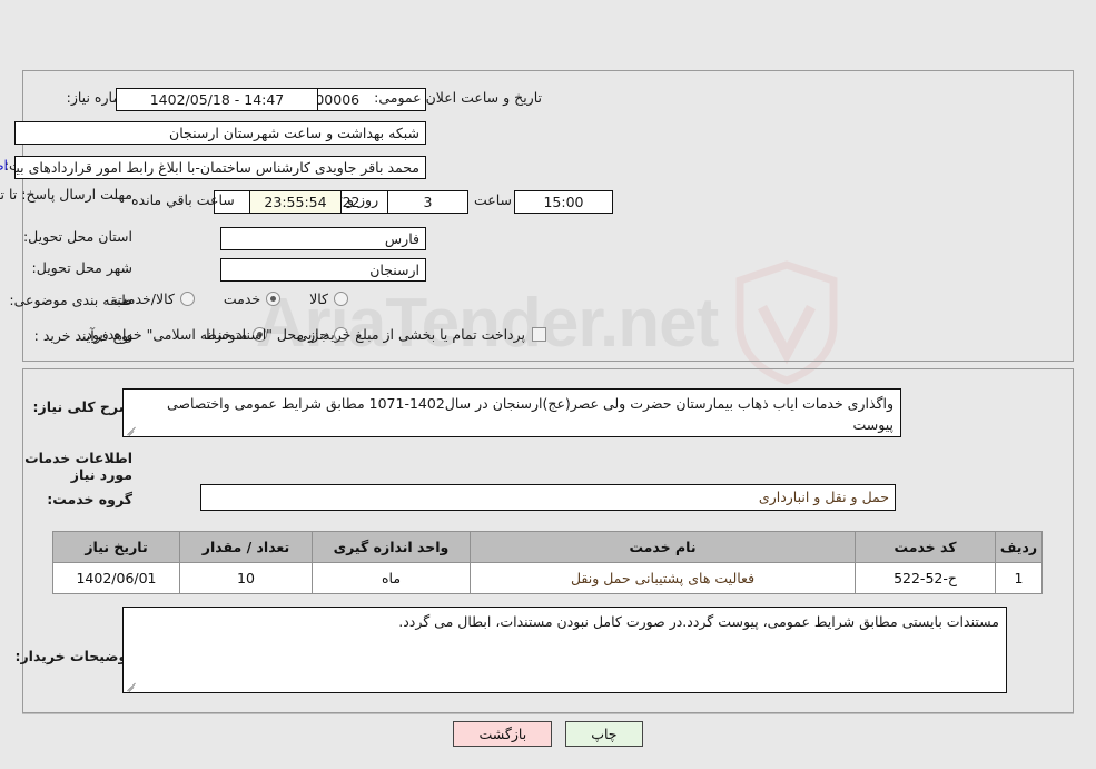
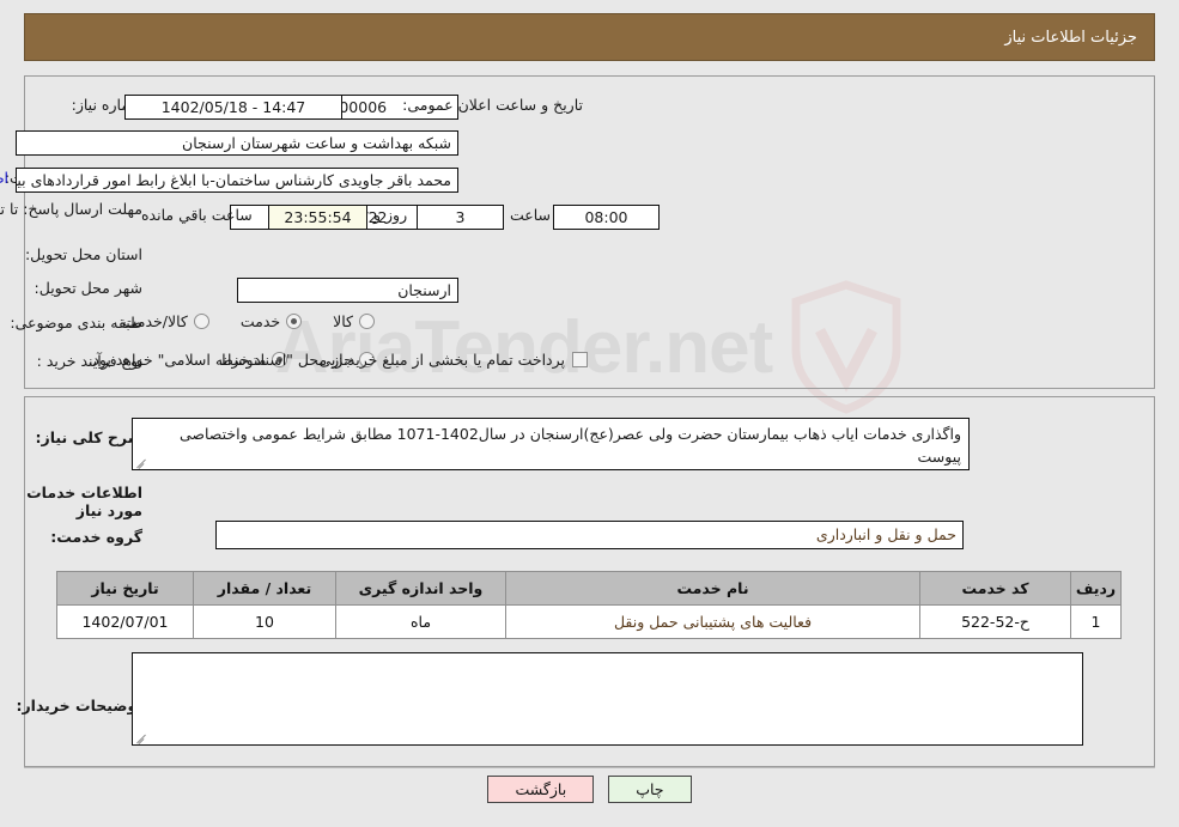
  AriaTender.net
+ جزئیات اطلاعات نیاز
  اره نیاز:
  تاریخ و ساعت اعلان عمومی:
  1402/05/18 - 14:47
  شبکه بهداشت و ساعت شهرستان ارسنجان
  محمد باقر جاویدی کارشناس ساختمان-با ابلاغ رابط امور قراردادهای بی
  مهلت ارسال پاسخ: تا ت
  ساعت
- 15:00
+ 08:00
  3
  روز و
  23:55:54
  ساعت باقي مانده
  استان محل تحویل:
- فارس
  شهر محل تحویل:
  ارسنجان
  طبقه بندی موضوعی:
  کالا
  خدمت
  کالا/خدمت
  نوع فرآیند خرید :
  جزیی
  متوسط
  پرداخت تمام یا بخشی از مبلغ خرید،از محل "اسناد خزانه اسلامی" خواهد بود.
  رح کلی نیاز:
  واگذاری خدمات ایاب ذهاب بیمارستان حضرت ولی عصر(عج)ارسنجان در سال1402-1071 مطابق شرایط عمومی واختصاصی پیوست
  اطلاعات خدمات مورد نیاز
  گروه خدمت:
  حمل و نقل و انبارداری
  ردیف	کد خدمت	نام خدمت	واحد اندازه گیری	تعداد / مقدار	تاریخ نیاز
- 1	ح-52-522	فعالیت های پشتیبانی حمل ونقل	ماه	10	1402/06/01
+ 1	ح-52-522	فعالیت های پشتیبانی حمل ونقل	ماه	10	1402/07/01
  ضیحات خریدار:
- مستندات بایستی مطابق شرایط عمومی، پیوست گردد.در صورت کامل نبودن مستندات، ابطال می گردد.
  بازگشت
  چاپ
